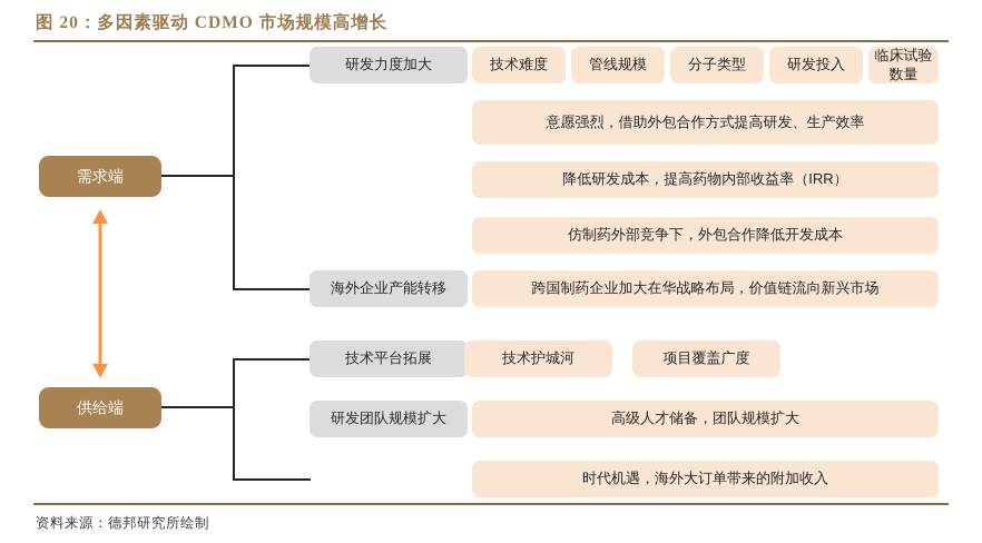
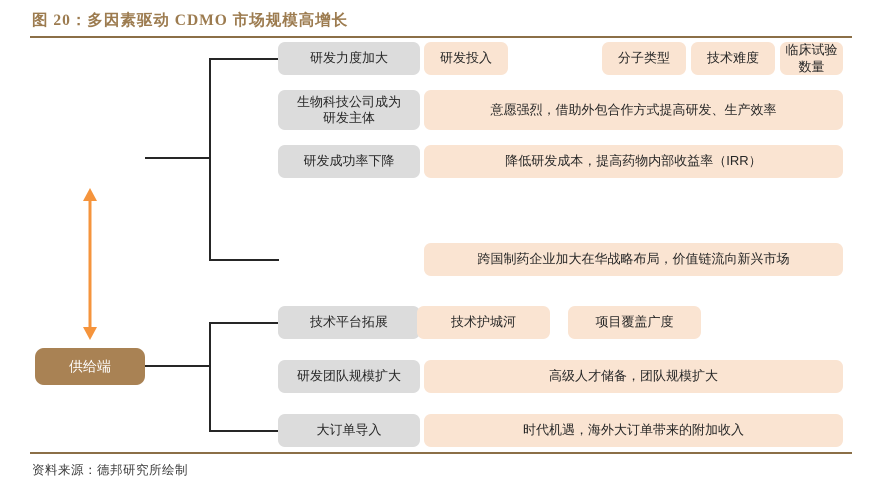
  图 20：多因素驱动 CDMO 市场规模高增长
- 需求端
  供给端
  研发力度加大
- 技术难度
+ 研发投入
- 管线规模
  分子类型
- 研发投入
+ 技术难度
  临床试验
  数量
+ 生物科技公司成为
+ 研发主体
  意愿强烈，借助外包合作方式提高研发、生产效率
+ 研发成功率下降
  降低研发成本，提高药物内部收益率（IRR）
- 仿制药外部竞争下，外包合作降低开发成本
- 海外企业产能转移
  跨国制药企业加大在华战略布局，价值链流向新兴市场
  技术平台拓展
  技术护城河
  项目覆盖广度
  研发团队规模扩大
  高级人才储备，团队规模扩大
+ 大订单导入
  时代机遇，海外大订单带来的附加收入
  资料来源：德邦研究所绘制
